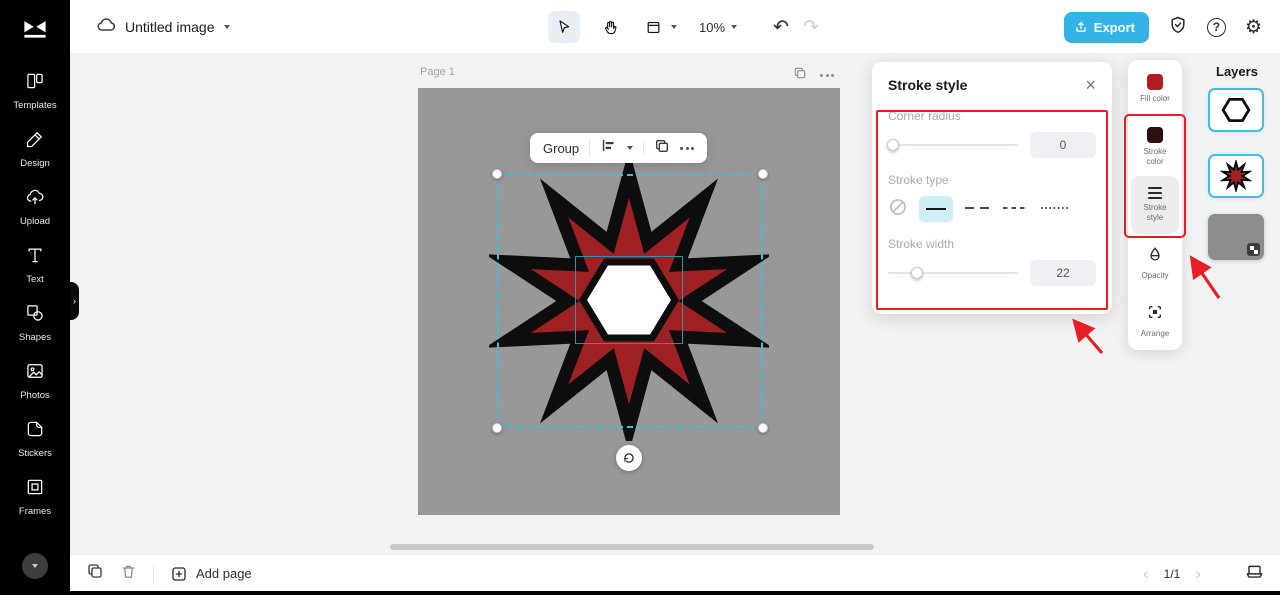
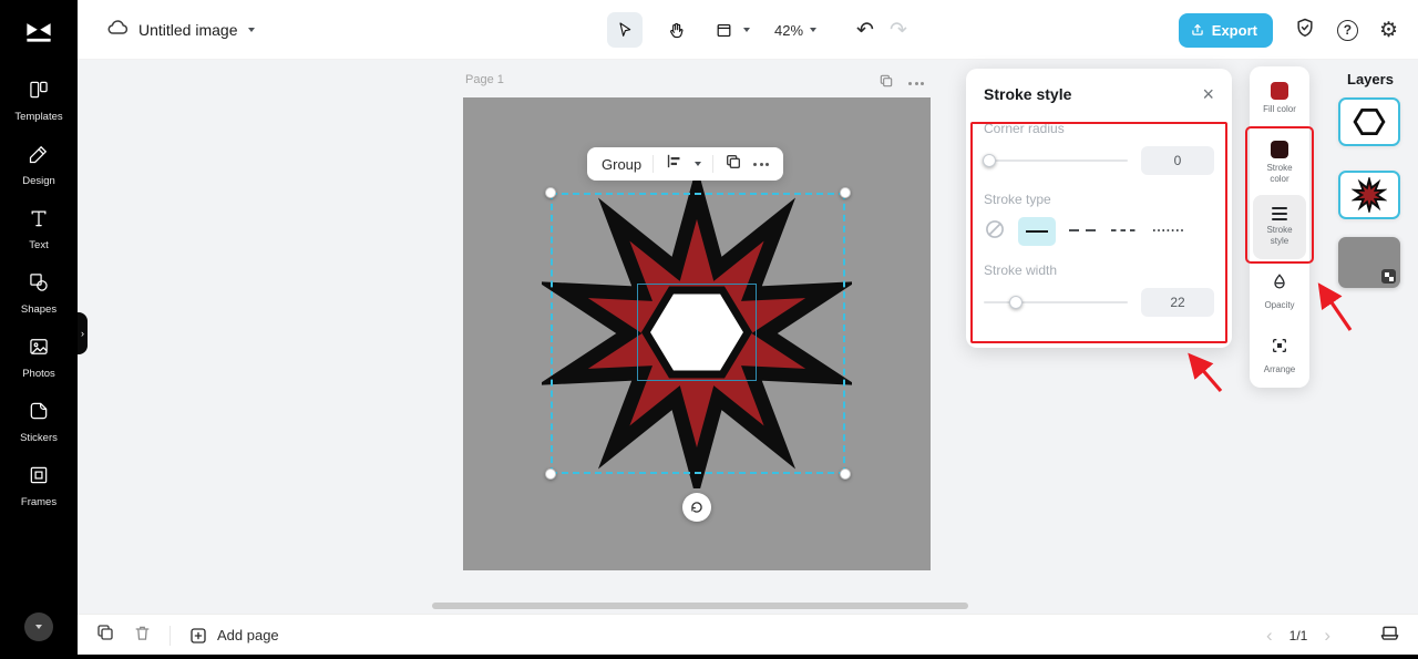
  Page 1
  Group
  Stroke style
  ×
  Corner radius
  0
  Stroke type
  Stroke width
  22
  Fill color
  Stroke color
  Stroke style
  Opacity
  Arrange
  Layers
  Untitled image
- 10%
+ 42%
  ↶
  ↷
  Export
  ?
  ⚙
  Add page
  ‹
  1/1
  ›
  Templates
  Design
- Upload
  Text
  Shapes
  Photos
  Stickers
  Frames
  ›
